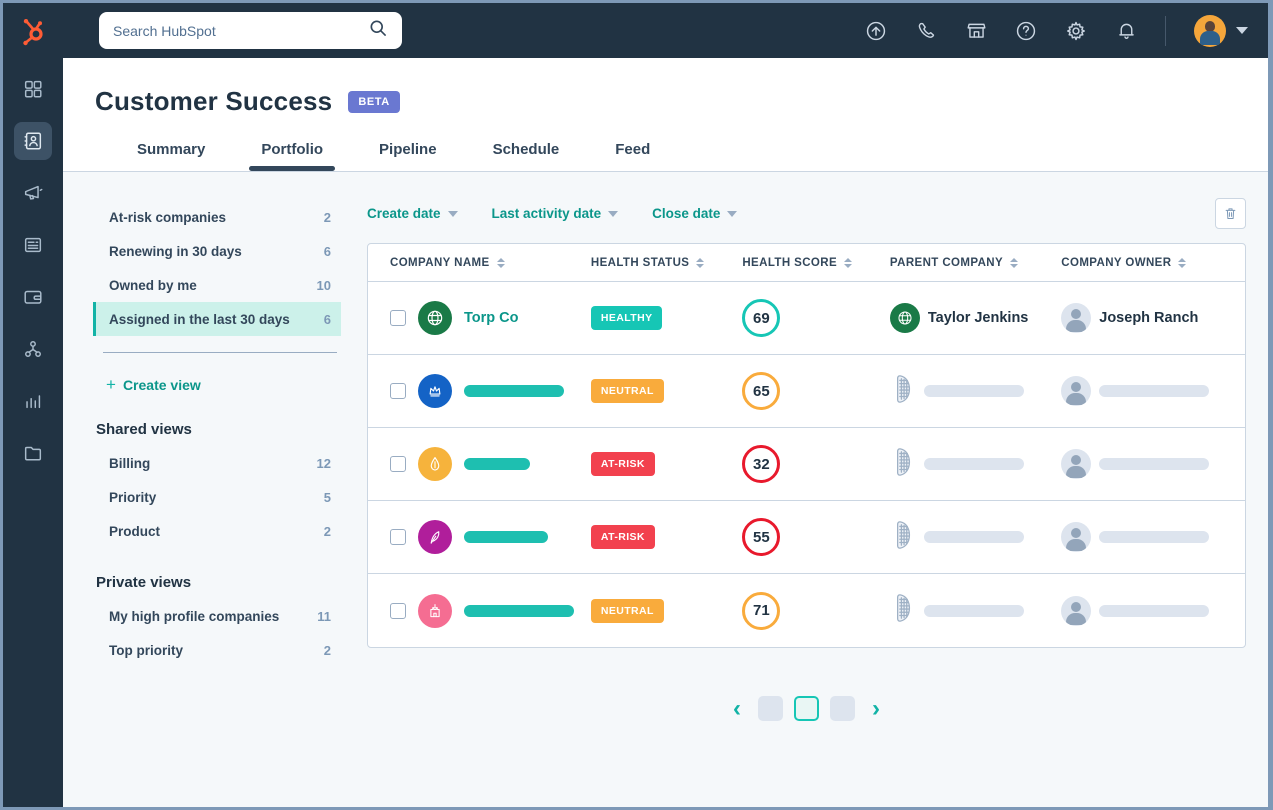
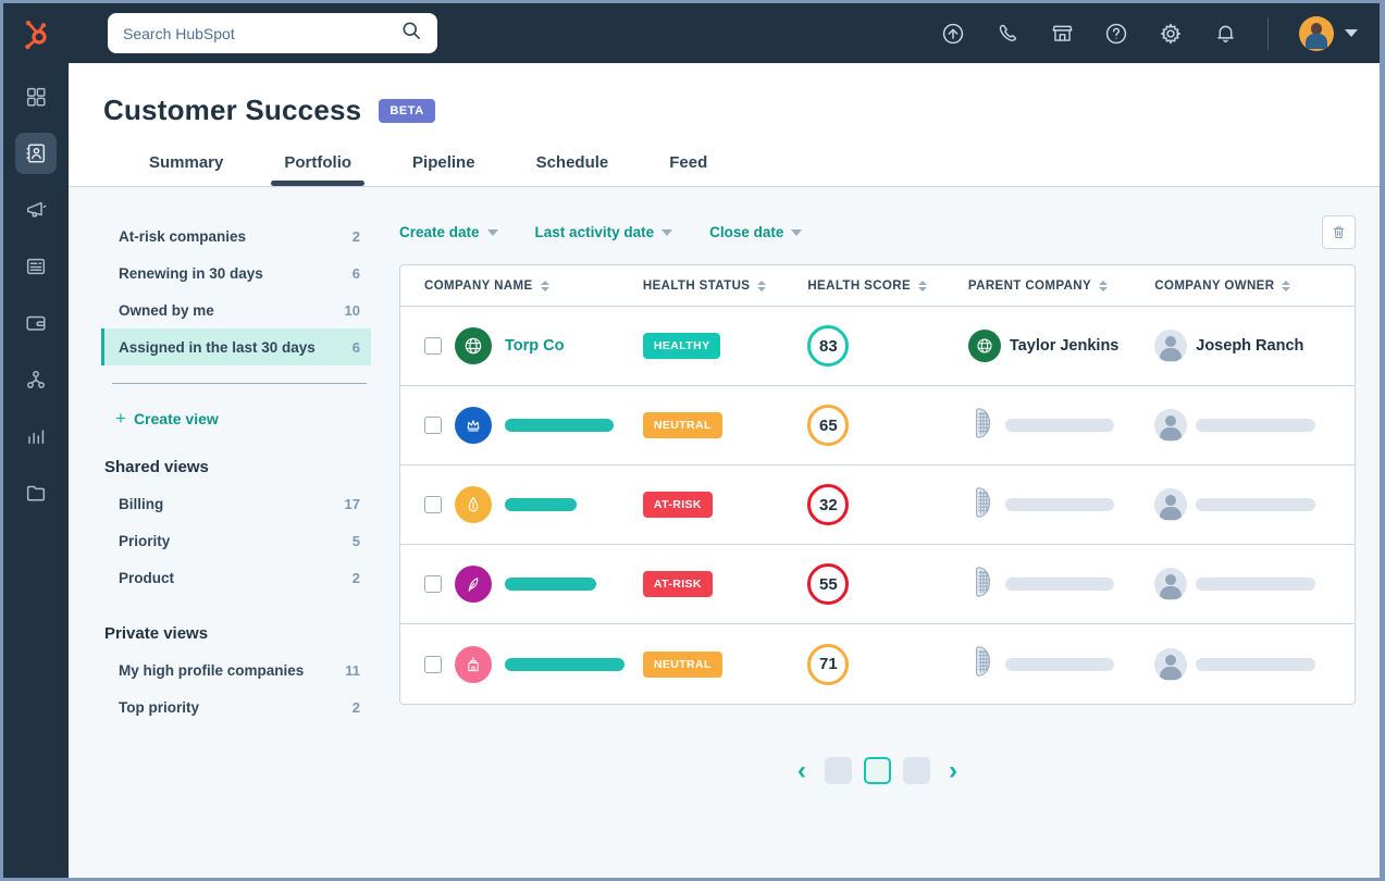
  Search HubSpot
  Customer Success
  BETA
  Summary
  Portfolio
  Pipeline
  Schedule
  Feed
  At-risk companies
  2
  Renewing in 30 days
  6
  Owned by me
  10
  Assigned in the last 30 days
  6
  +
  Create view
  Shared views
  Billing
- 12
+ 17
  Priority
  5
  Product
  2
  Private views
  My high profile companies
  11
  Top priority
  2
  Create date
  Last activity date
  Close date
  COMPANY NAME
  HEALTH STATUS
  HEALTH SCORE
  PARENT COMPANY
  COMPANY OWNER
  Torp Co
  HEALTHY
- 69
+ 83
  Taylor Jenkins
  Joseph Ranch
  NEUTRAL
  65
  AT-RISK
  32
  AT-RISK
  55
  NEUTRAL
  71
  ‹
  ›
